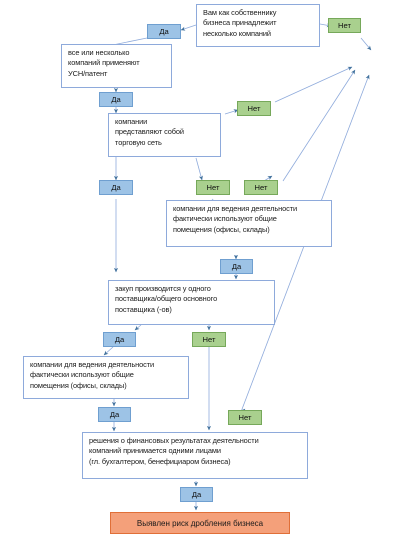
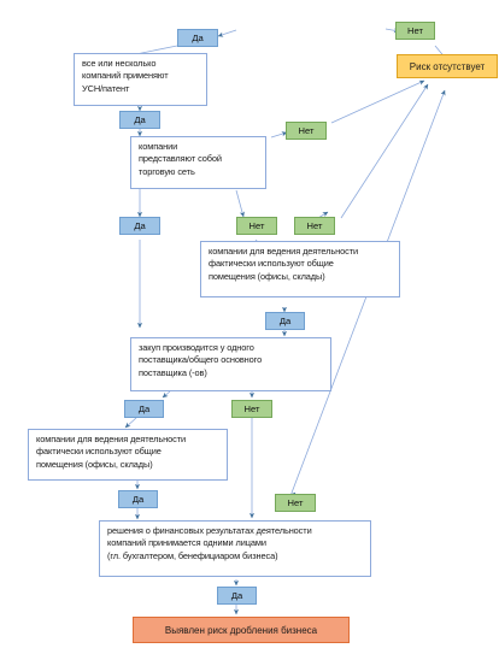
- Вам как собственнику
- бизнеса принадлежит
- несколько компаний
  Да
  Нет
+ Риск отсутствует
  все или несколько
  компаний применяют
  УСН/патент
  Да
  Нет
  компании
  представляют собой
  торговую сеть
  Да
  Нет
  Нет
  компании для ведения деятельности
  фактически используют общие
  помещения (офисы, склады)
  Да
  закуп производится у одного
  поставщика/общего основного
  поставщика (-ов)
  Да
  Нет
  компании для ведения деятельности
  фактически используют общие
  помещения (офисы, склады)
  Да
  Нет
  решения о финансовых результатах деятельности
  компаний принимается одними лицами
  (гл. бухгалтером, бенефициаром бизнеса)
  Да
  Выявлен риск дробления бизнеса
